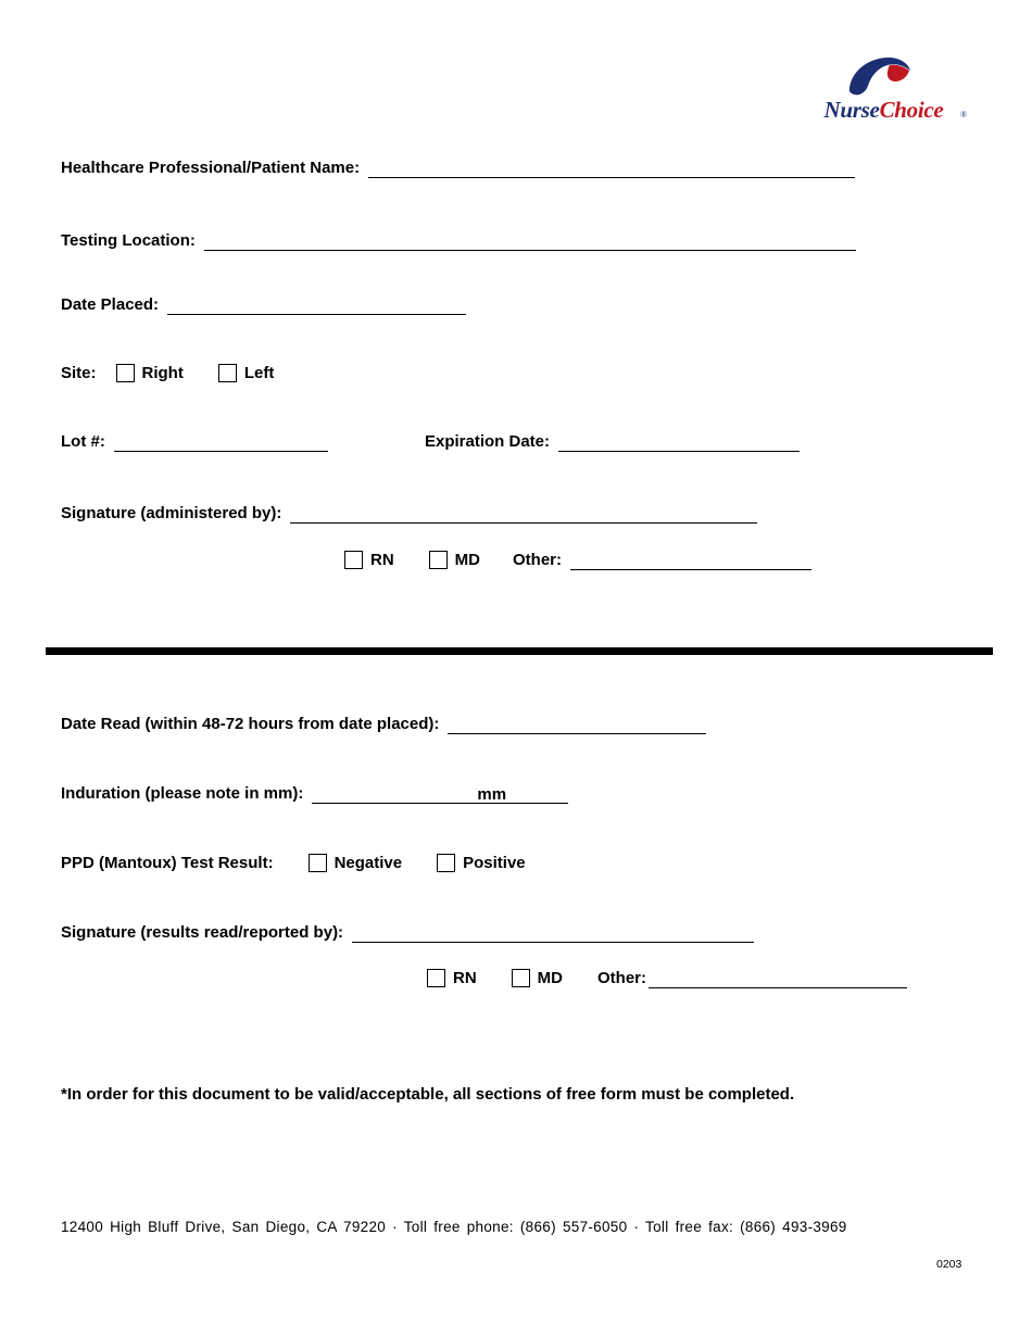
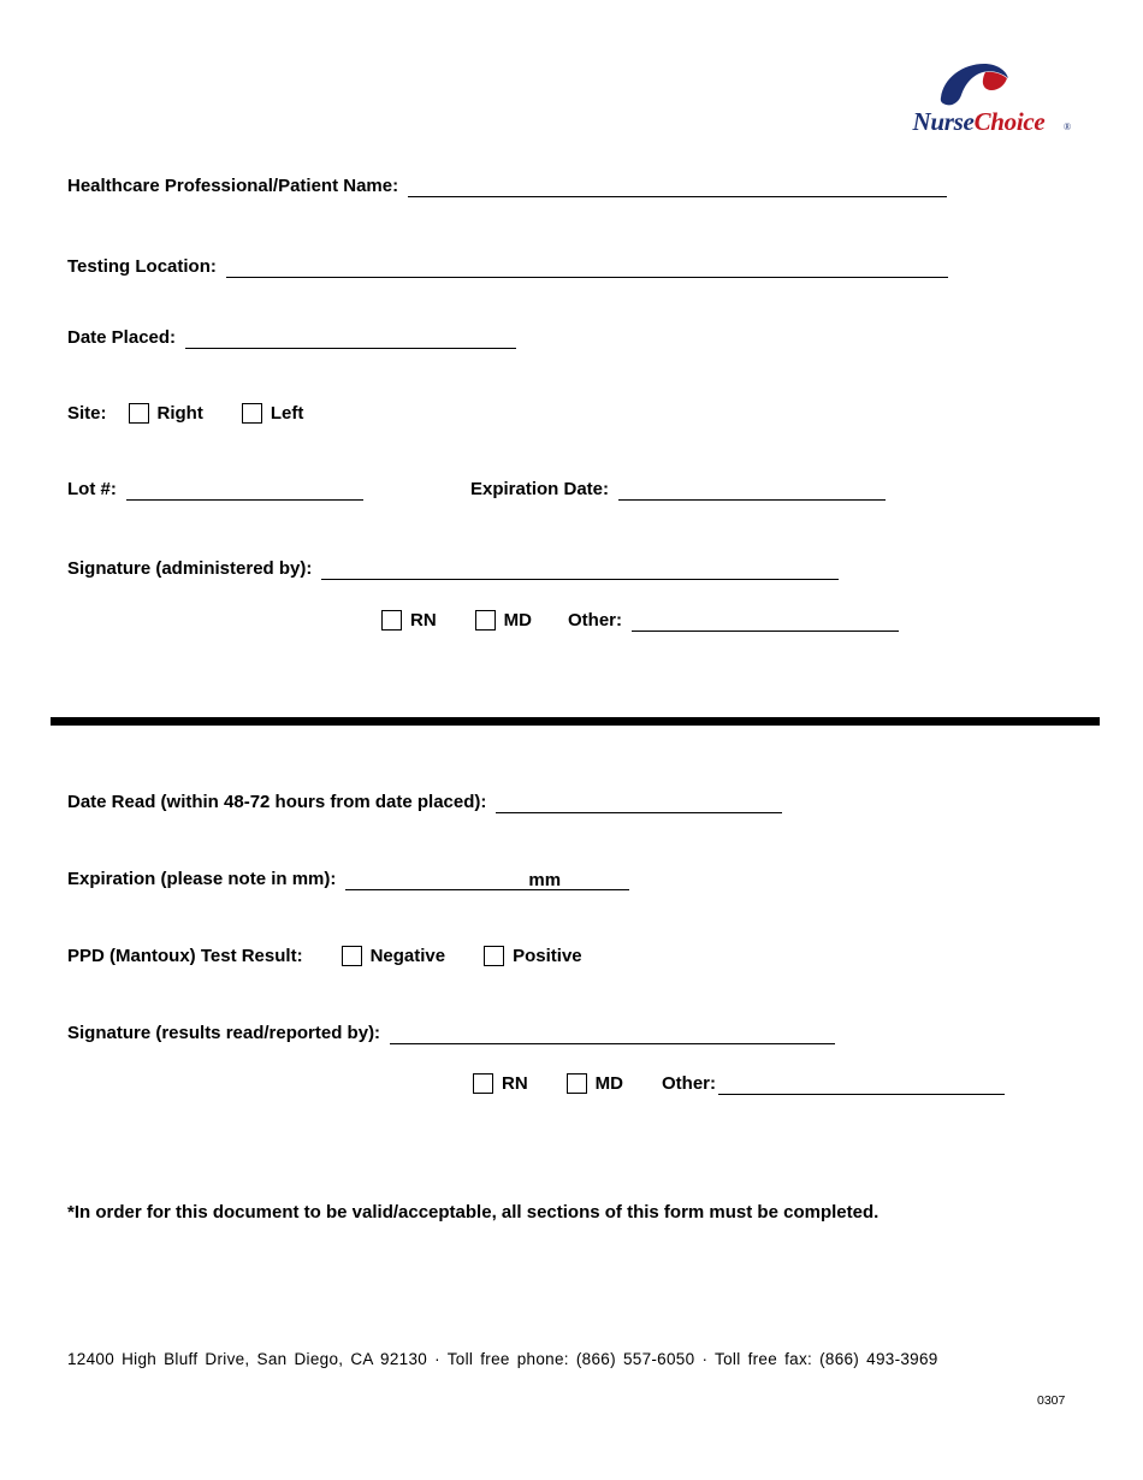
  NurseChoice
  ®
  Healthcare Professional/Patient Name:
  Testing Location:
  Date Placed:
  Site:
  Right
  Left
  Lot #:
  Expiration Date:
  Signature (administered by):
  RN
  MD
  Other:
  Date Read (within 48-72 hours from date placed):
- Induration (please note in mm):
+ Expiration (please note in mm):
  mm
  PPD (Mantoux) Test Result:
  Negative
  Positive
  Signature (results read/reported by):
  RN
  MD
  Other:
- *In order for this document to be valid/acceptable, all sections of free form must be completed.
+ *In order for this document to be valid/acceptable, all sections of this form must be completed.
- 12400 High Bluff Drive, San Diego, CA 79220 · Toll free phone: (866) 557-6050 · Toll free fax: (866) 493-3969
+ 12400 High Bluff Drive, San Diego, CA 92130 · Toll free phone: (866) 557-6050 · Toll free fax: (866) 493-3969
- 0203
+ 0307
